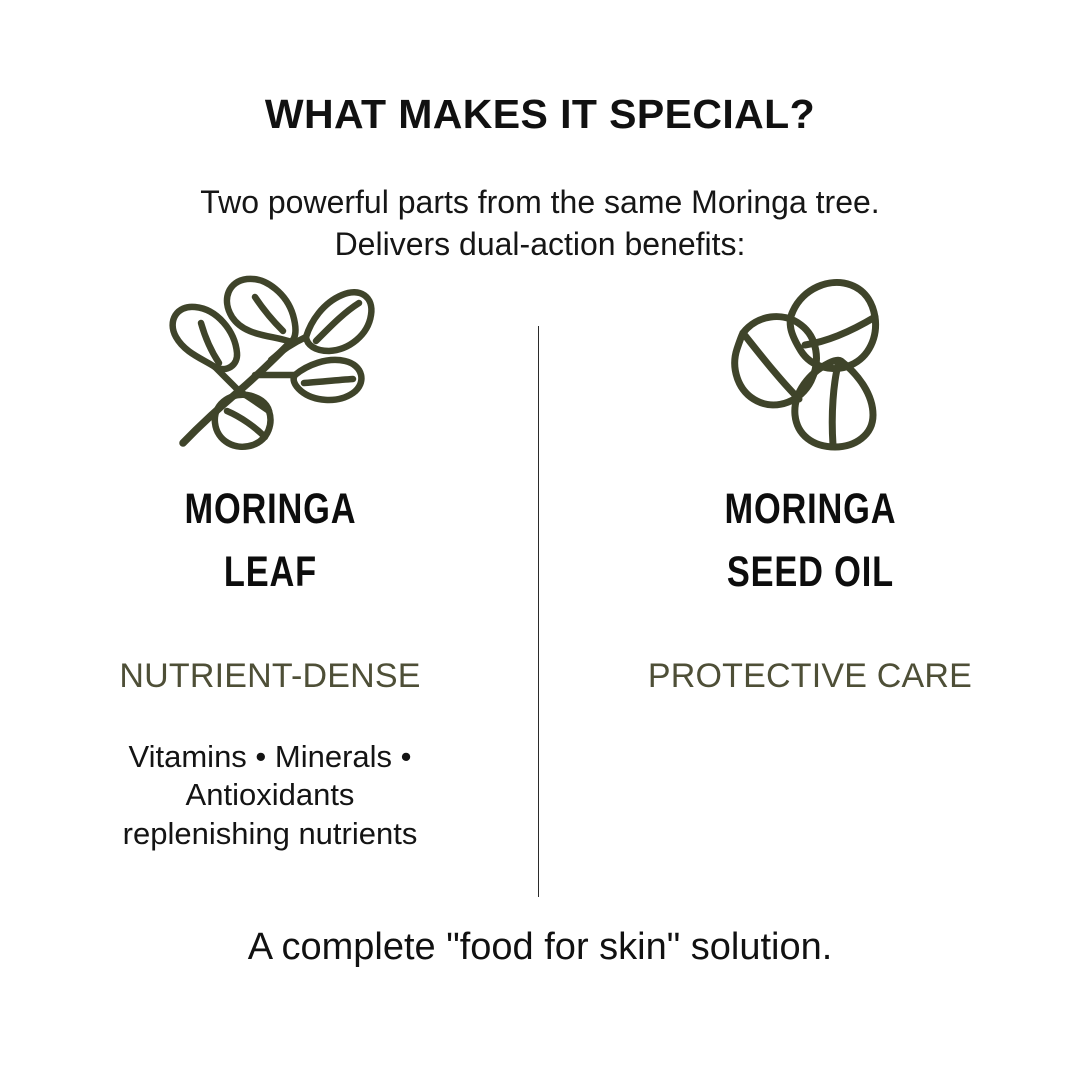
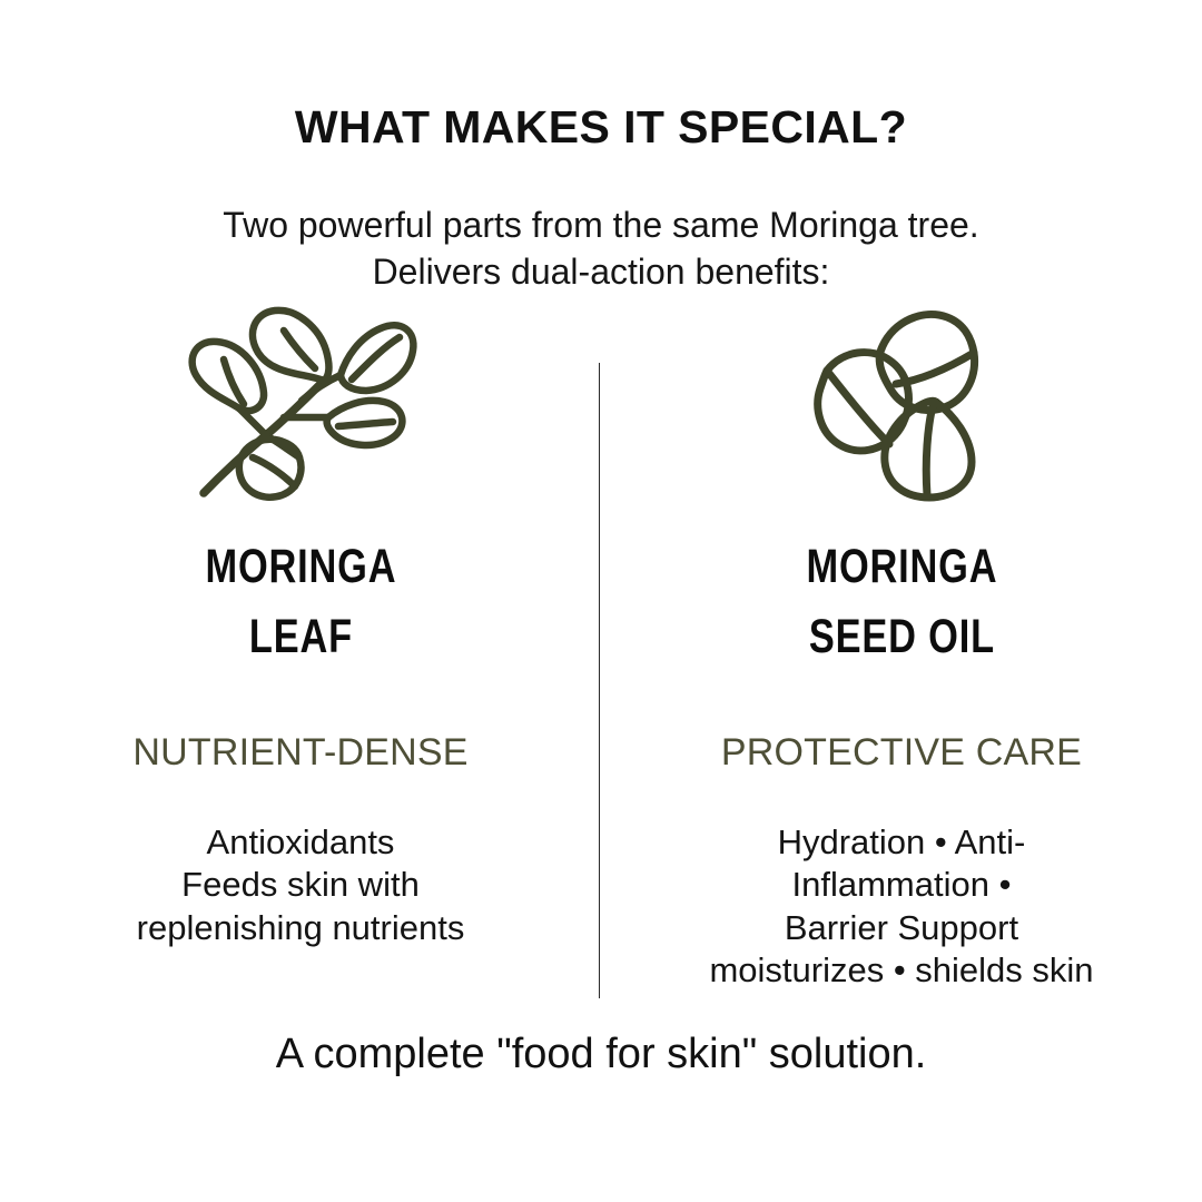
  WHAT MAKES IT SPECIAL?
  Two powerful parts from the same Moringa tree.
  Delivers dual-action benefits:
  MORINGA
  LEAF
  NUTRIENT-DENSE
- Vitamins • Minerals •
  Antioxidants
+ Feeds skin with
  replenishing nutrients
  MORINGA
  SEED OIL
  PROTECTIVE CARE
+ Hydration • Anti-
+ Inflammation •
+ Barrier Support
+ moisturizes • shields skin
  A complete "food for skin" solution.
